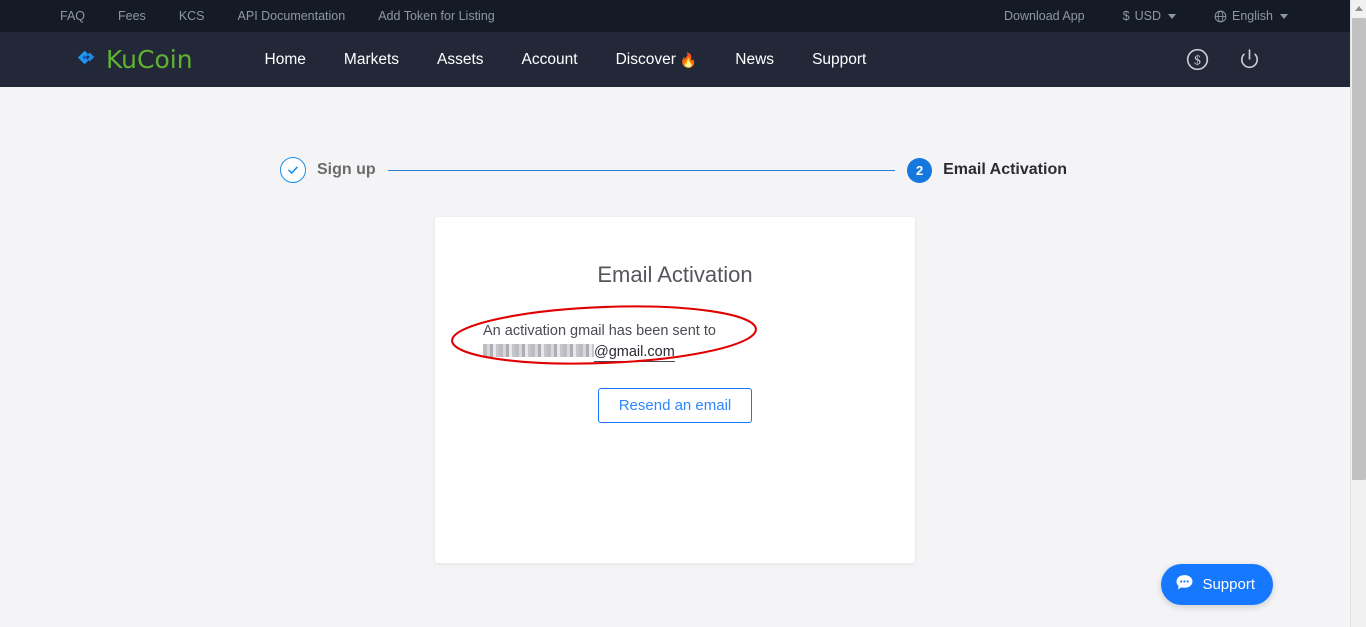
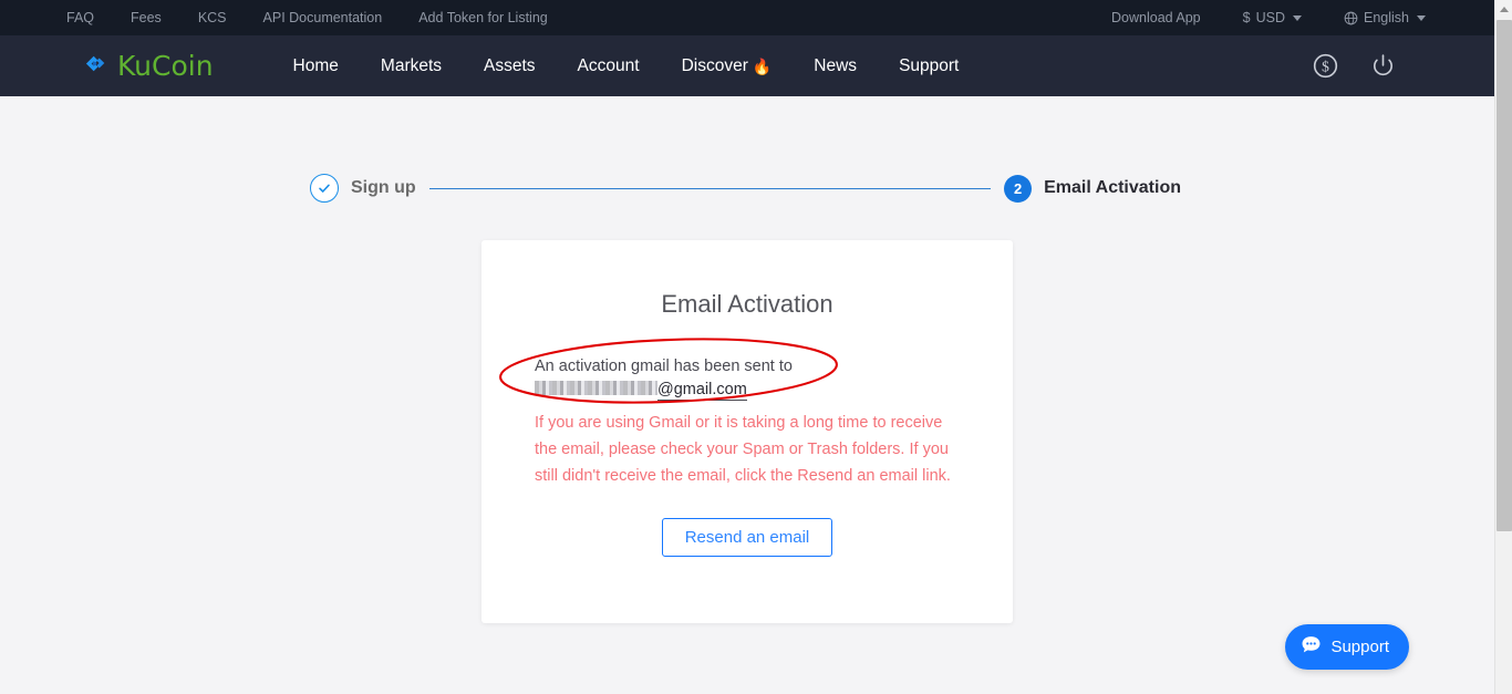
  FAQ
  Fees
  KCS
  API Documentation
  Add Token for Listing
  Download App
  $
  USD
  English
  KuCoin
  Home
  Markets
  Assets
  Account
  Discover
  🔥
  News
  Support
  $
  Sign up
  2
  Email Activation
  Email Activation
  An activation gmail has been sent to
  @gmail.com
+ If you are using Gmail or it is taking a long time to receive the email, please check your Spam or Trash folders. If you still didn't receive the email, click the Resend an email link.
  Resend an email
  Support
